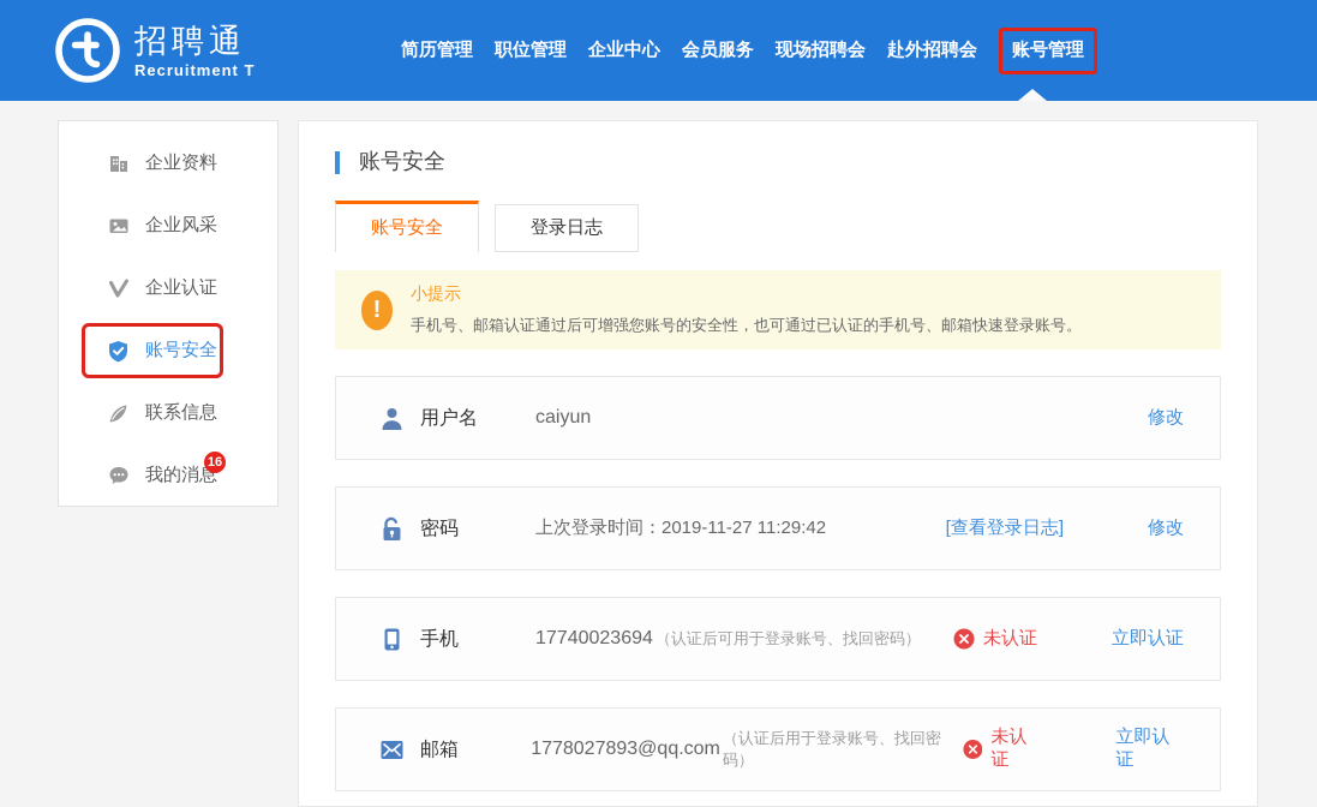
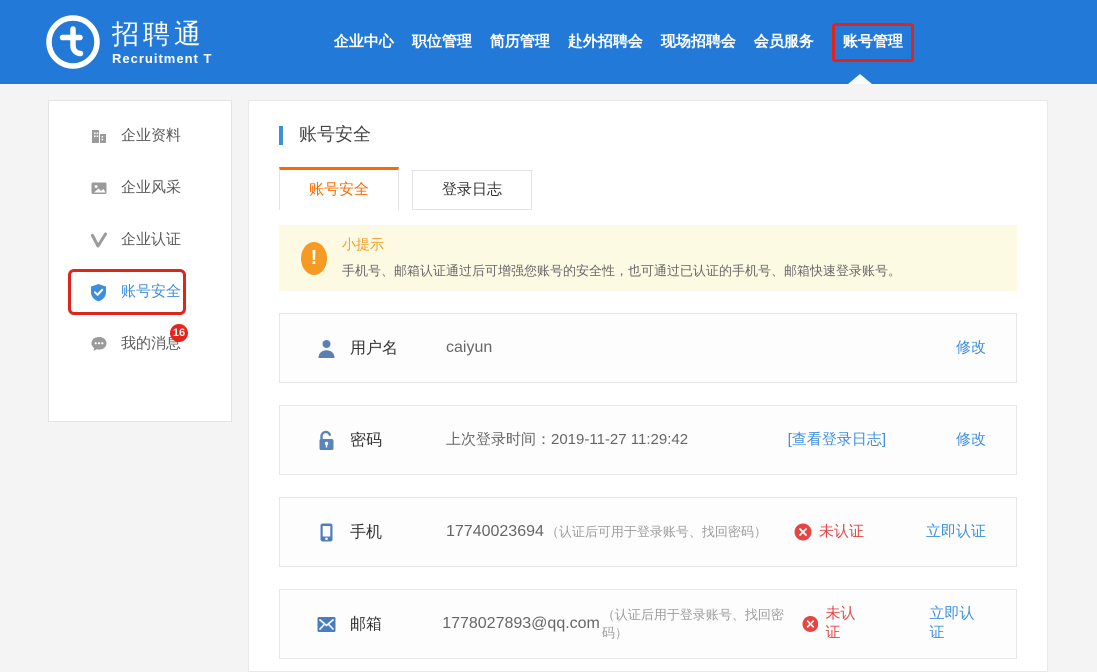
  招聘通
  Recruitment T
- 简历管理
+ 企业中心
  职位管理
- 企业中心
+ 简历管理
- 会员服务
+ 赴外招聘会
  现场招聘会
- 赴外招聘会
+ 会员服务
  账号管理
  企业资料
  企业风采
  企业认证
  账号安全
- 联系信息
  我的消息
  16
  账号安全
  账号安全
  登录日志
  !
  小提示
  手机号、邮箱认证通过后可增强您账号的安全性，也可通过已认证的手机号、邮箱快速登录账号。
  用户名
  caiyun
  修改
  密码
  上次登录时间：2019-11-27 11:29:42
  [查看登录日志]
  修改
  手机
  17740023694
  （认证后可用于登录账号、找回密码）
  未认证
  立即认证
  邮箱
  1778027893@qq.com
  （认证后用于登录账号、找回密码）
  未认证
  立即认证
